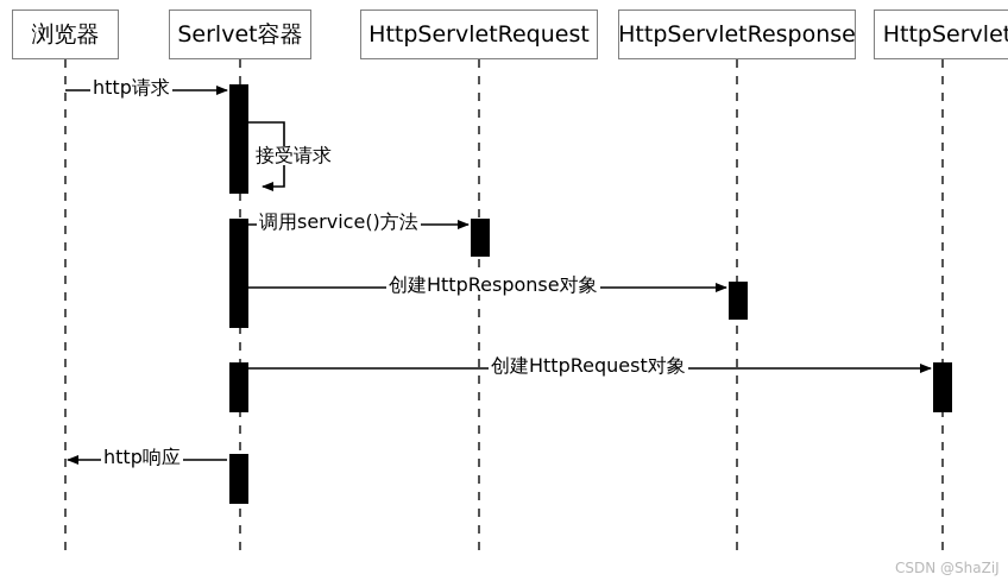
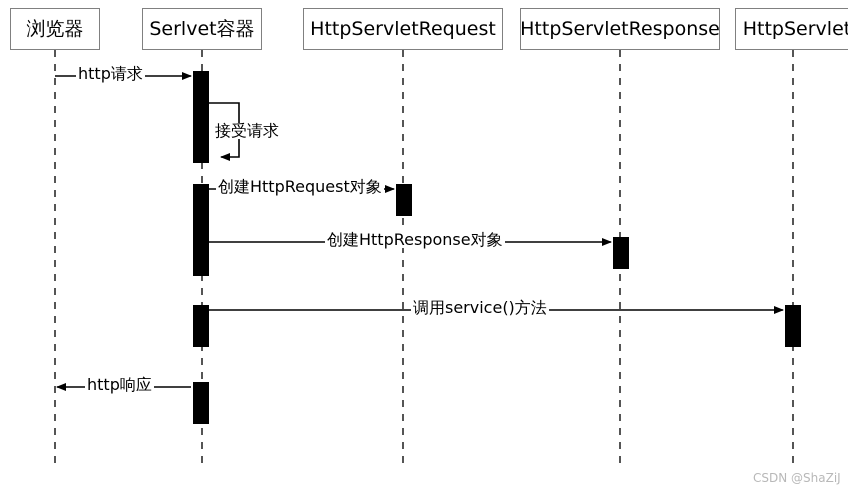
  浏览器
  Serlvet容器
  HttpServletRequest
  HttpServletResponse
  HttpServle
  http请求
  接受请求
- 调用service()方法
+ 创建HttpRequest对象
  创建HttpResponse对象
- 创建HttpRequest对象
+ 调用service()方法
  http响应
  CSDN @ShaZiJ
